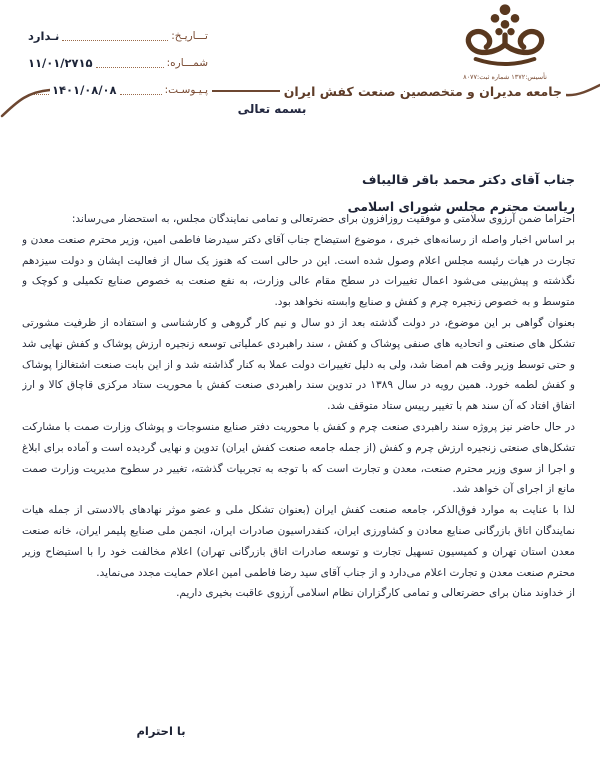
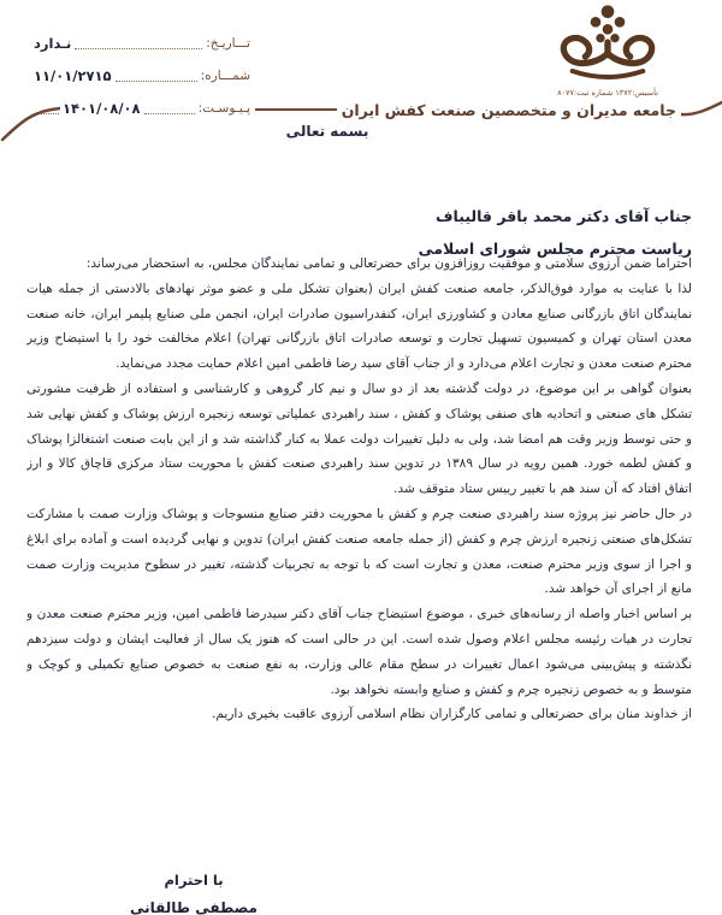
  تـــاریـخ:
  نـدارد
  شمـــاره:
  ۱۱/۰۱/۲۷۱۵
  پـیـوسـت:
  ۱۴۰۱/۰۸/۰۸
  تأسیس:۱۳۷۲ شماره ثبت:۸۰۷۷
  جامعه مدیران و متخصصین صنعت کفش ایران
  بسمه تعالی
  جناب آقای دکتر محمد باقر قالیباف
  ریاست محترم مجلس شورای اسلامی
  احتراما ضمن آرزوی سلامتی و موفقیت روزافزون برای حضرتعالی و تمامی نمایندگان مجلس، به استحضار می‌رساند:
- بر اساس اخبار واصله از رسانه‌های خبری ، موضوع استیضاح جناب آقای دکتر سیدرضا فاطمی امین، وزیر محترم صنعت معدن و تجارت در هیات رئیسه مجلس اعلام وصول شده است. این در حالی است که هنوز یک سال از فعالیت ایشان و دولت سیزدهم نگذشته و پیش‌بینی می‌شود اعمال تغییرات در سطح مقام عالی وزارت، به نفع صنعت به خصوص صنایع تکمیلی و کوچک و متوسط و به خصوص زنجیره چرم و کفش و صنایع وابسته نخواهد بود.
+ لذا با عنایت به موارد فوق‌الذکر، جامعه صنعت کفش ایران (بعنوان تشکل ملی و عضو موثر نهادهای بالادستی از جمله هیات نمایندگان اتاق بازرگانی صنایع معادن و کشاورزی ایران، کنفدراسیون صادرات ایران، انجمن ملی صنایع پلیمر ایران، خانه صنعت معدن استان تهران و کمیسیون تسهیل تجارت و توسعه صادرات اتاق بازرگانی تهران) اعلام مخالفت خود را با استیضاح وزیر محترم صنعت معدن و تجارت اعلام می‌دارد و از جناب آقای سید رضا فاطمی امین اعلام حمایت مجدد می‌نماید.
  بعنوان گواهی بر این موضوع، در دولت گذشته بعد از دو سال و نیم کار گروهی و کارشناسی و استفاده از ظرفیت مشورتی تشکل های صنعتی و اتحادیه های صنفی پوشاک و کفش ، سند راهبردی عملیاتی توسعه زنجیره ارزش پوشاک و کفش نهایی شد و حتی توسط وزیر وقت هم امضا شد، ولی به دلیل تغییرات دولت عملا به کنار گذاشته شد و از این بابت صنعت اشتغالزا پوشاک و کفش لطمه خورد. همین رویه در سال ۱۳۸۹ در تدوین سند راهبردی صنعت کفش با محوریت ستاد مرکزی قاچاق کالا و ارز اتفاق افتاد که آن سند هم با تغییر رییس ستاد متوقف شد.
  در حال حاضر نیز پروژه سند راهبردی صنعت چرم و کفش با محوریت دفتر صنایع منسوجات و پوشاک وزارت صمت با مشارکت تشکل‌های صنعتی زنجیره ارزش چرم و کفش (از جمله جامعه صنعت کفش ایران) تدوین و نهایی گردیده است و آماده برای ابلاغ و اجرا از سوی وزیر محترم صنعت، معدن و تجارت است که با توجه به تجربیات گذشته، تغییر در سطوح مدیریت وزارت صمت مانع از اجرای آن خواهد شد.
- لذا با عنایت به موارد فوق‌الذکر، جامعه صنعت کفش ایران (بعنوان تشکل ملی و عضو موثر نهادهای بالادستی از جمله هیات نمایندگان اتاق بازرگانی صنایع معادن و کشاورزی ایران، کنفدراسیون صادرات ایران، انجمن ملی صنایع پلیمر ایران، خانه صنعت معدن استان تهران و کمیسیون تسهیل تجارت و توسعه صادرات اتاق بازرگانی تهران) اعلام مخالفت خود را با استیضاح وزیر محترم صنعت معدن و تجارت اعلام می‌دارد و از جناب آقای سید رضا فاطمی امین اعلام حمایت مجدد می‌نماید.
+ بر اساس اخبار واصله از رسانه‌های خبری ، موضوع استیضاح جناب آقای دکتر سیدرضا فاطمی امین، وزیر محترم صنعت معدن و تجارت در هیات رئیسه مجلس اعلام وصول شده است. این در حالی است که هنوز یک سال از فعالیت ایشان و دولت سیزدهم نگذشته و پیش‌بینی می‌شود اعمال تغییرات در سطح مقام عالی وزارت، به نفع صنعت به خصوص صنایع تکمیلی و کوچک و متوسط و به خصوص زنجیره چرم و کفش و صنایع وابسته نخواهد بود.
  از خداوند منان برای حضرتعالی و تمامی کارگزاران نظام اسلامی آرزوی عاقبت بخیری داریم.
  با احترام
+ مصطفی طالقانی
